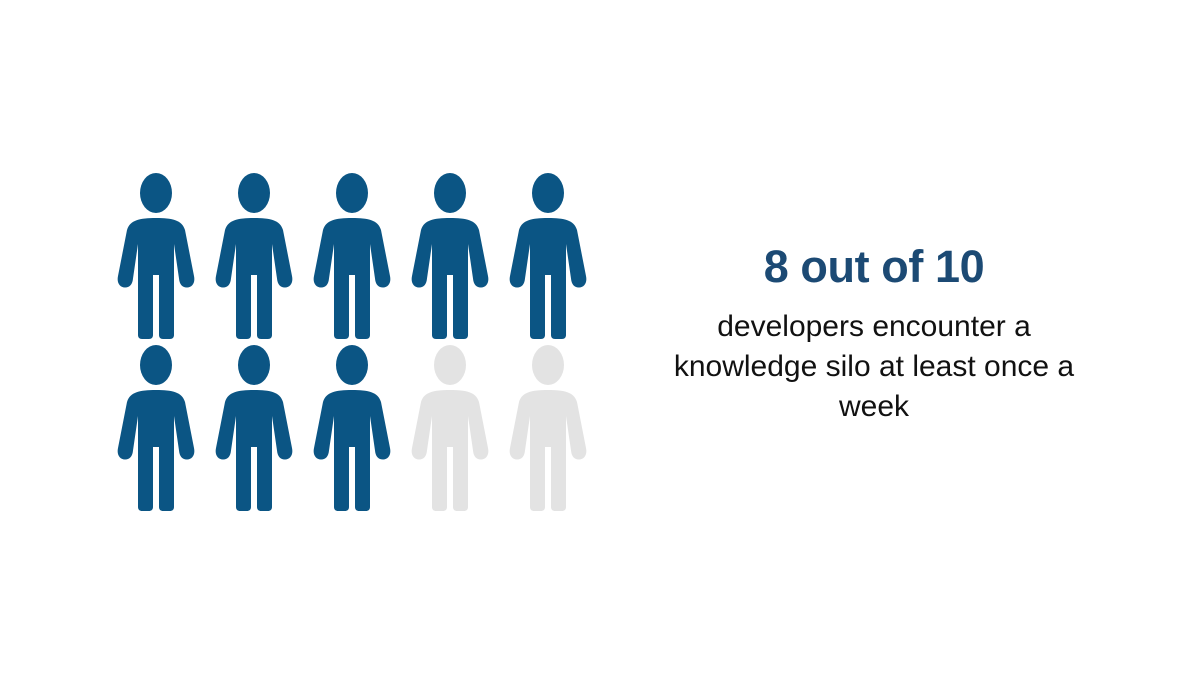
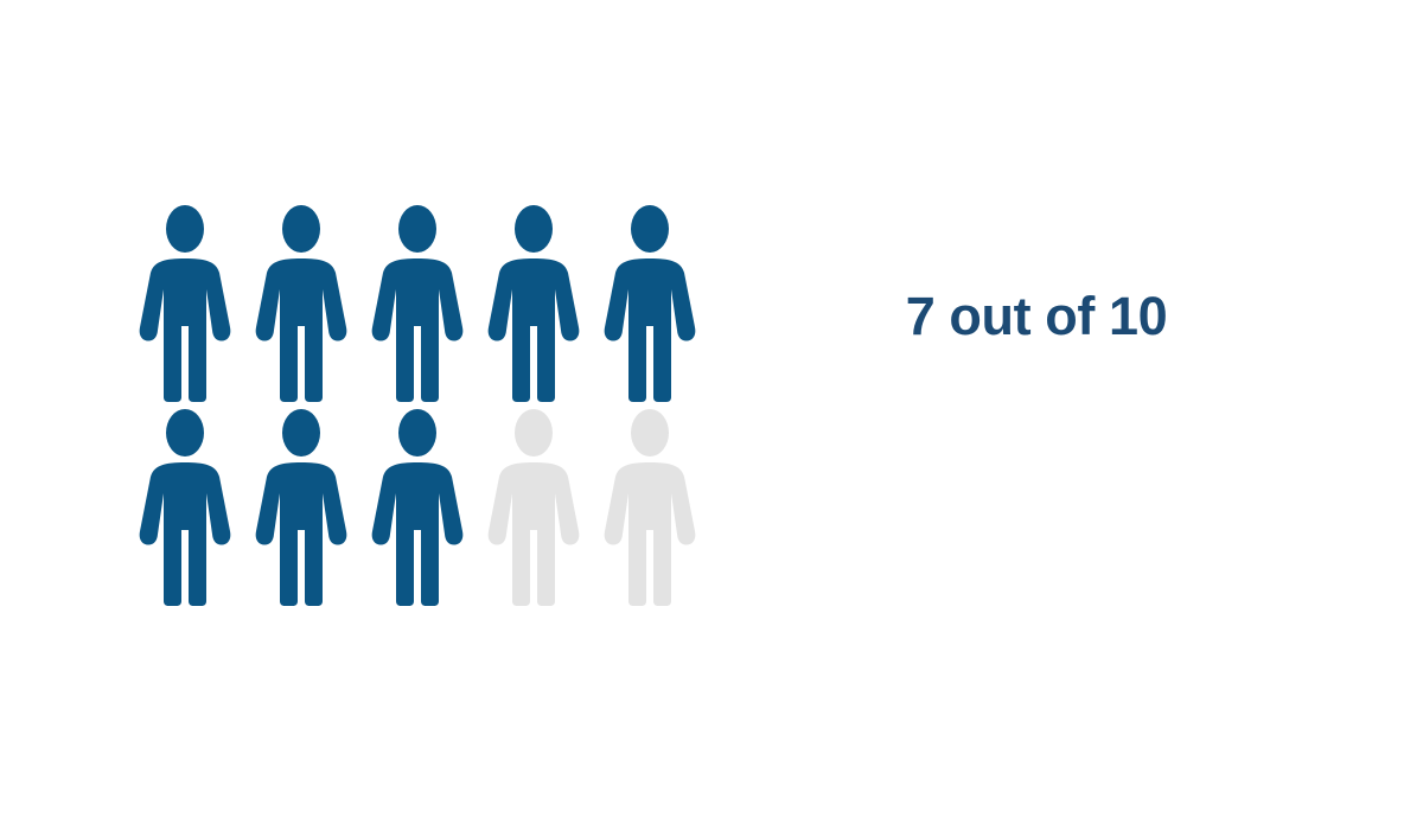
- 8 out of 10
+ 7 out of 10
- developers encounter a knowledge silo at least once a week
